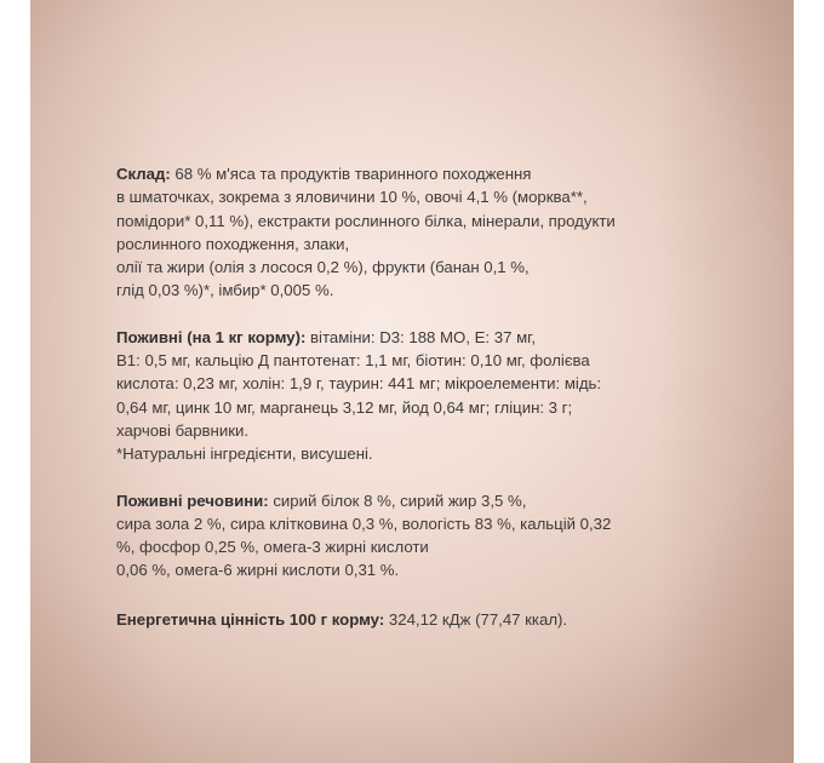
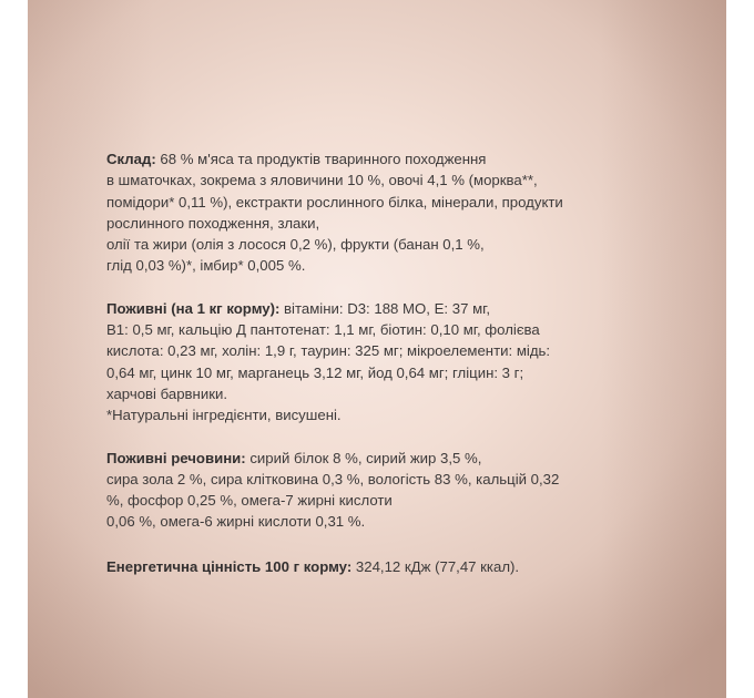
  Склад: 68 % м'яса та продуктів тваринного походження
  в шматочках, зокрема з яловичини 10 %, овочі 4,1 % (морква**,
  помідори* 0,11 %), екстракти рослинного білка, мінерали, продукти
  рослинного походження, злаки,
  олії та жири (олія з лосося 0,2 %), фрукти (банан 0,1 %,
  глід 0,03 %)*, імбир* 0,005 %.
  Поживні (на 1 кг корму): вітаміни: D3: 188 МО, Е: 37 мг,
  B1: 0,5 мг, кальцію Д пантотенат: 1,1 мг, біотин: 0,10 мг, фолієва
- кислота: 0,23 мг, холін: 1,9 г, таурин: 441 мг; мікроелементи: мідь:
+ кислота: 0,23 мг, холін: 1,9 г, таурин: 325 мг; мікроелементи: мідь:
  0,64 мг, цинк 10 мг, марганець 3,12 мг, йод 0,64 мг; гліцин: 3 г;
  харчові барвники.
  *Натуральні інгредієнти, висушені.
  Поживні речовини: сирий білок 8 %, сирий жир 3,5 %,
  сира зола 2 %, сира клітковина 0,3 %, вологість 83 %, кальцій 0,32
- %, фосфор 0,25 %, омега-3 жирні кислоти
+ %, фосфор 0,25 %, омега-7 жирні кислоти
  0,06 %, омега-6 жирні кислоти 0,31 %.
  Енергетична цінність 100 г корму: 324,12 кДж (77,47 ккал).
